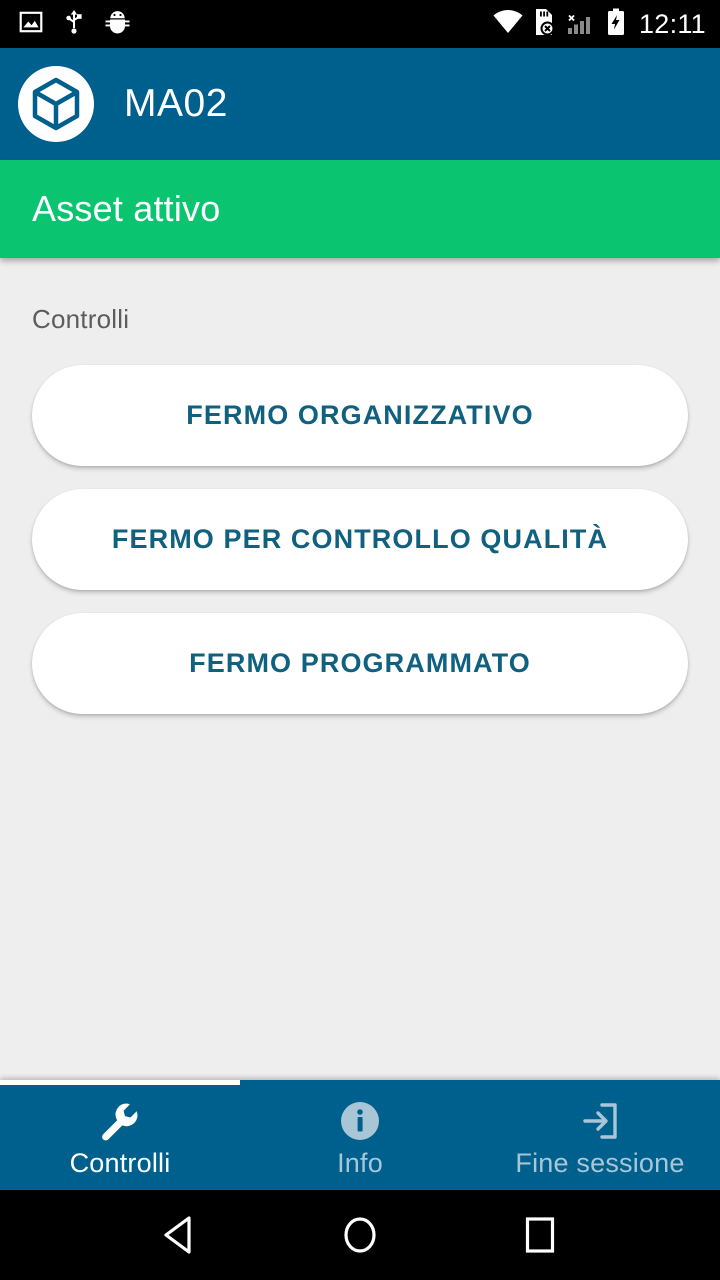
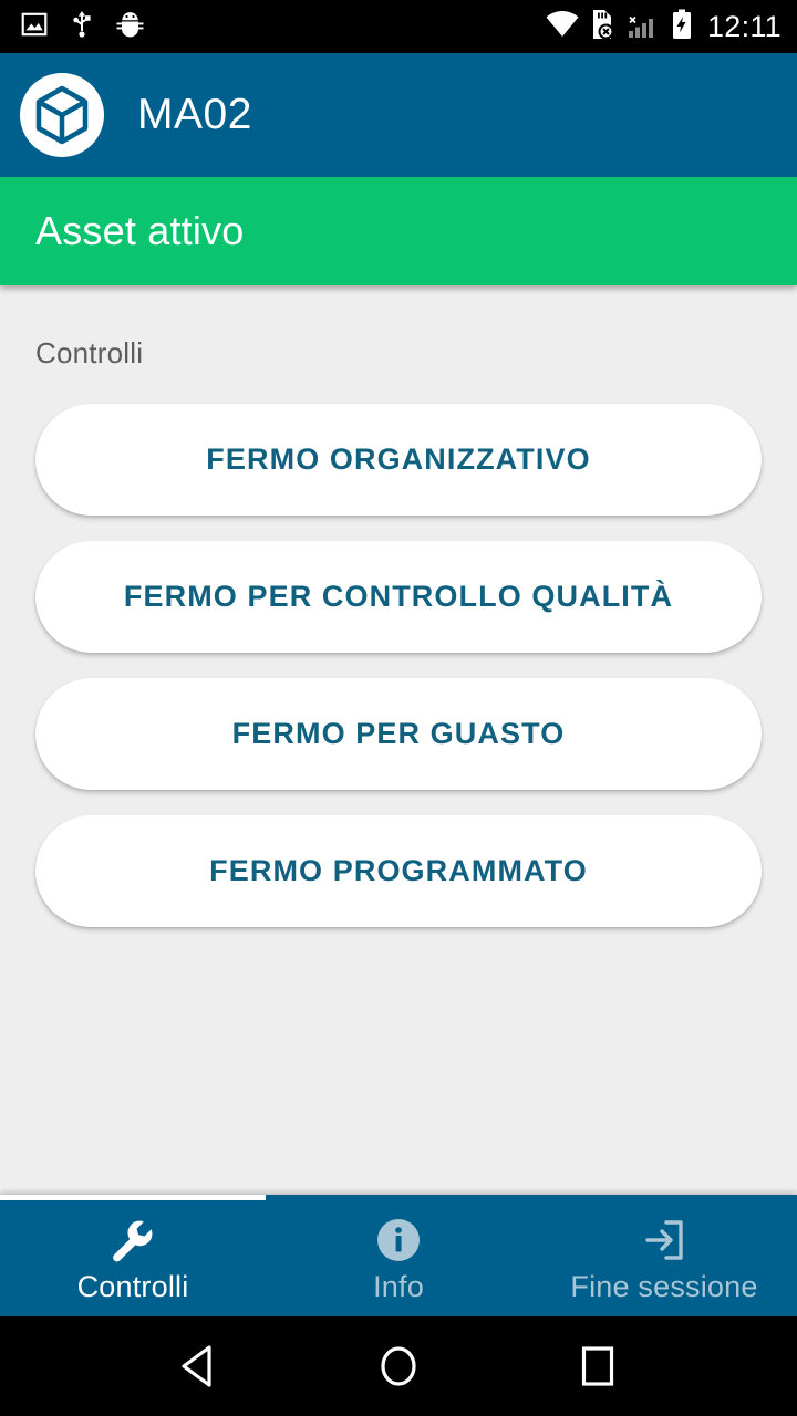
  12:11
  MA02
  Asset attivo
  Controlli
  FERMO ORGANIZZATIVO
  FERMO PER CONTROLLO QUALITÀ
+ FERMO PER GUASTO
  FERMO PROGRAMMATO
  Controlli
  Info
  Fine sessione
